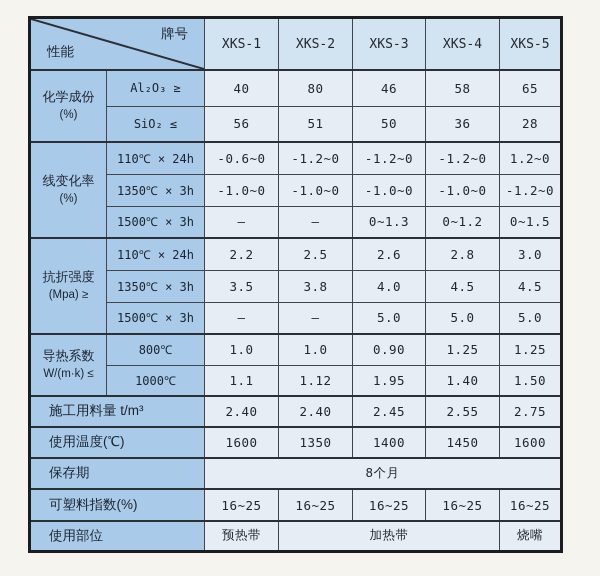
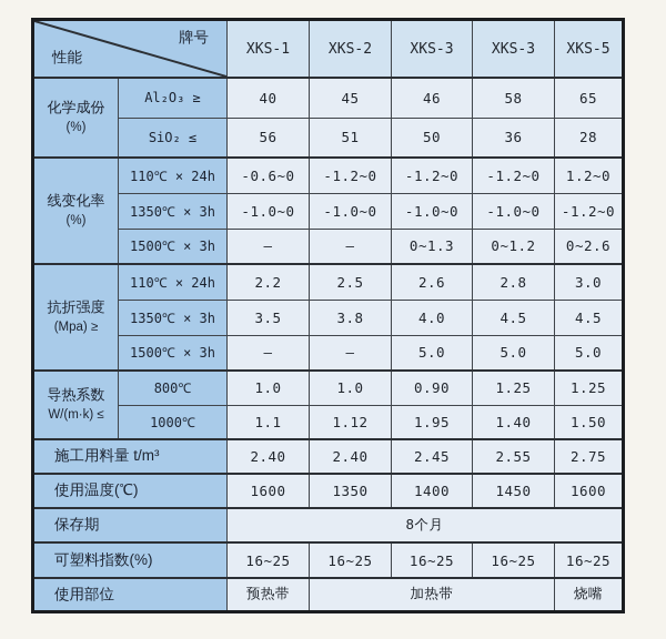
- 牌号 性能	XKS-1	XKS-2	XKS-3	XKS-4	XKS-5
+ 牌号 性能	XKS-1	XKS-2	XKS-3	XKS-3	XKS-5
- 化学成份 (%)	Al₂O₃ ≥	40	80	46	58	65
+ 化学成份 (%)	Al₂O₃ ≥	40	45	46	58	65
  SiO₂ ≤	56	51	50	36	28
  线变化率 (%)	110℃ × 24h	-0.6~0	-1.2~0	-1.2~0	-1.2~0	1.2~0
  1350℃ × 3h	-1.0~0	-1.0~0	-1.0~0	-1.0~0	-1.2~0
- 1500℃ × 3h	–	–	0~1.3	0~1.2	0~1.5
+ 1500℃ × 3h	–	–	0~1.3	0~1.2	0~2.6
  抗折强度 (Mpa) ≥	110℃ × 24h	2.2	2.5	2.6	2.8	3.0
  1350℃ × 3h	3.5	3.8	4.0	4.5	4.5
  1500℃ × 3h	–	–	5.0	5.0	5.0
  导热系数 W/(m·k) ≤	800℃	1.0	1.0	0.90	1.25	1.25
  1000℃	1.1	1.12	1.95	1.40	1.50
  施工用料量 t/m³	2.40	2.40	2.45	2.55	2.75
  使用温度(℃)	1600	1350	1400	1450	1600
  保存期	8个月
  可塑料指数(%)	16~25	16~25	16~25	16~25	16~25
  使用部位	预热带	加热带	烧嘴
